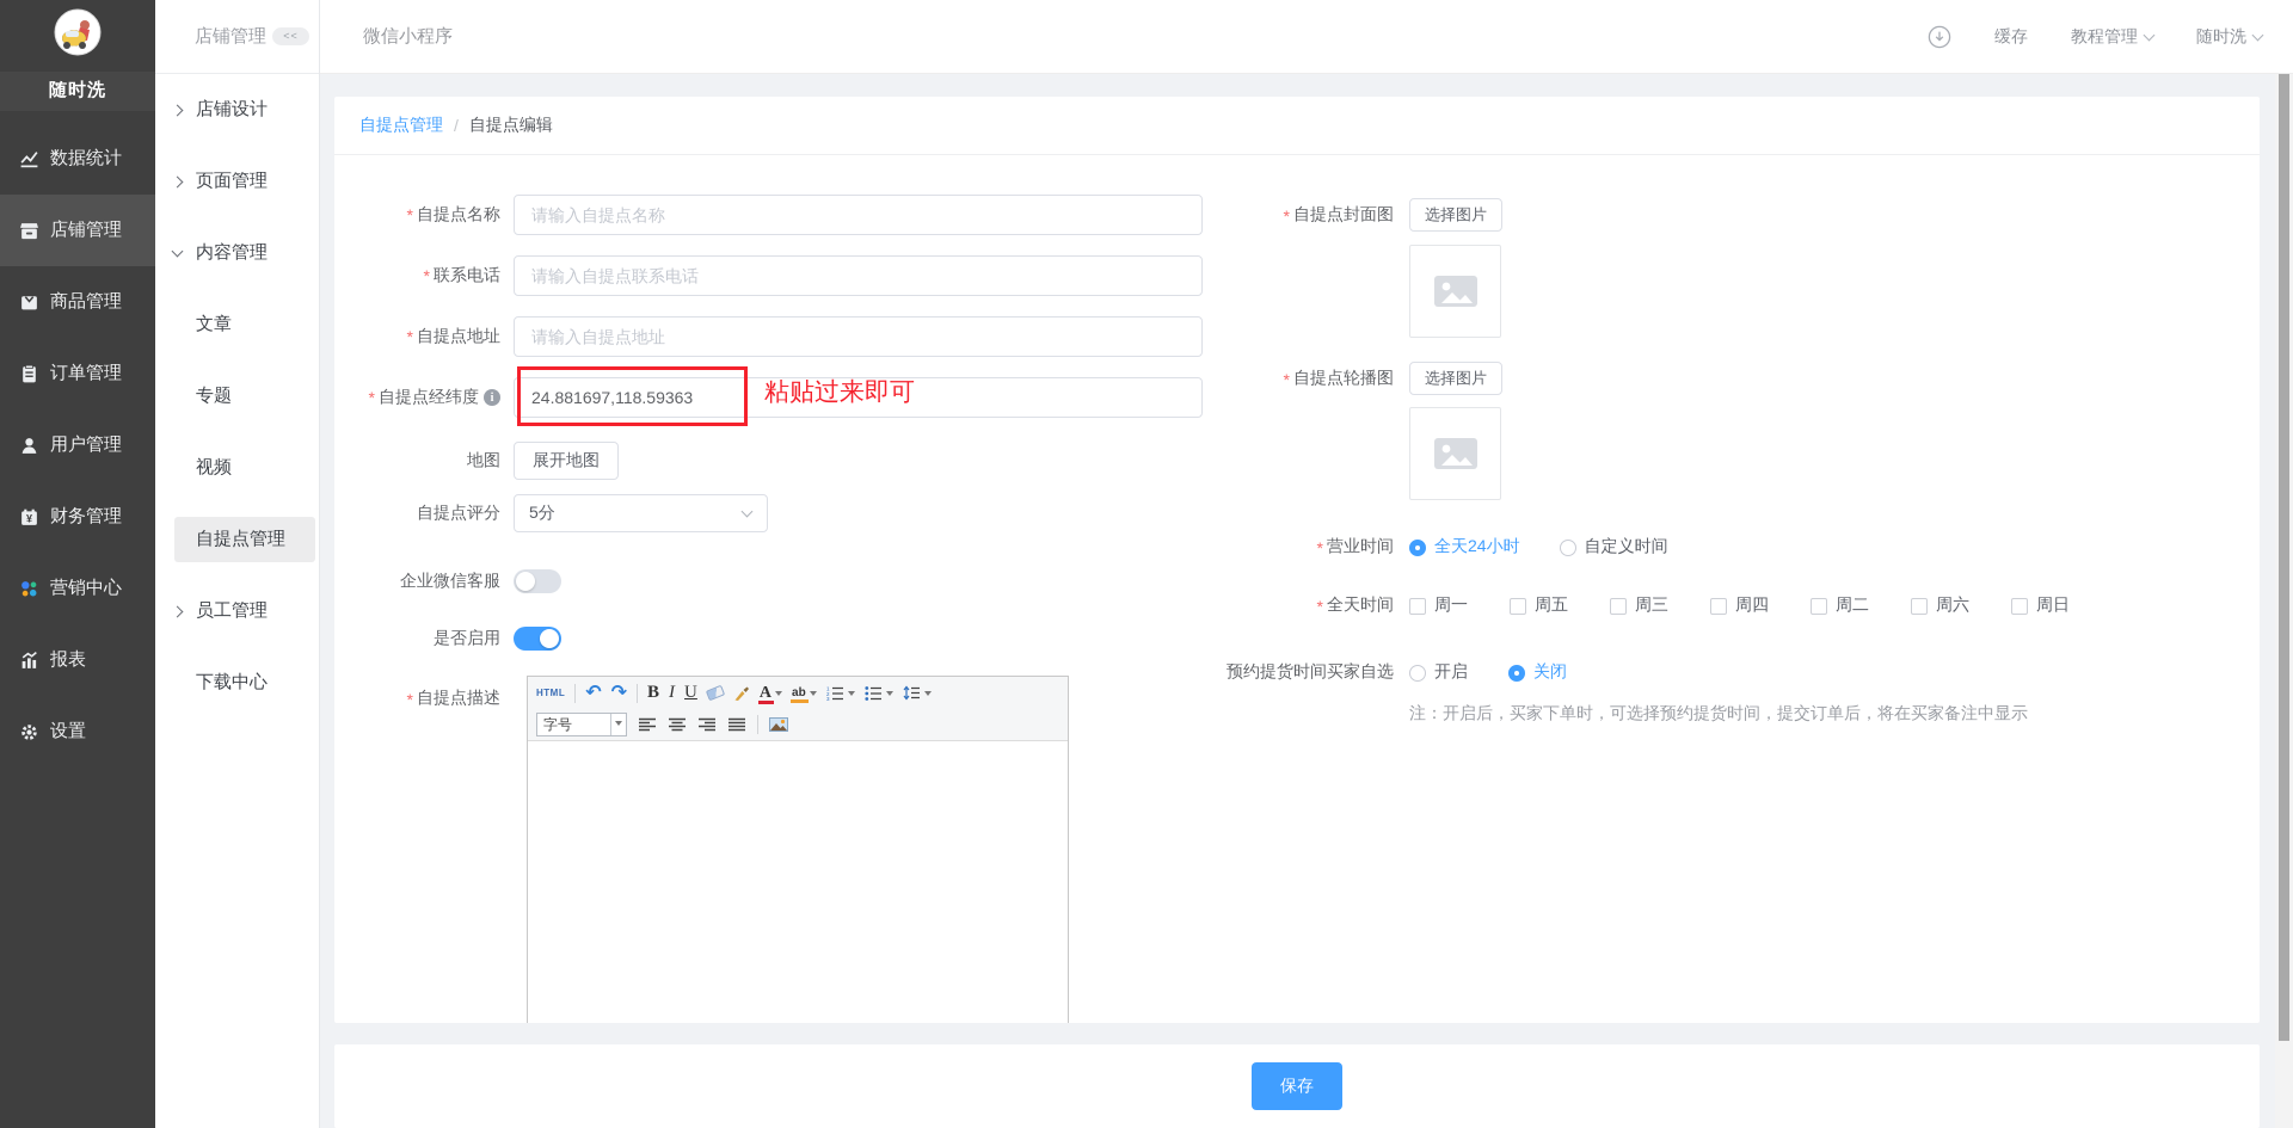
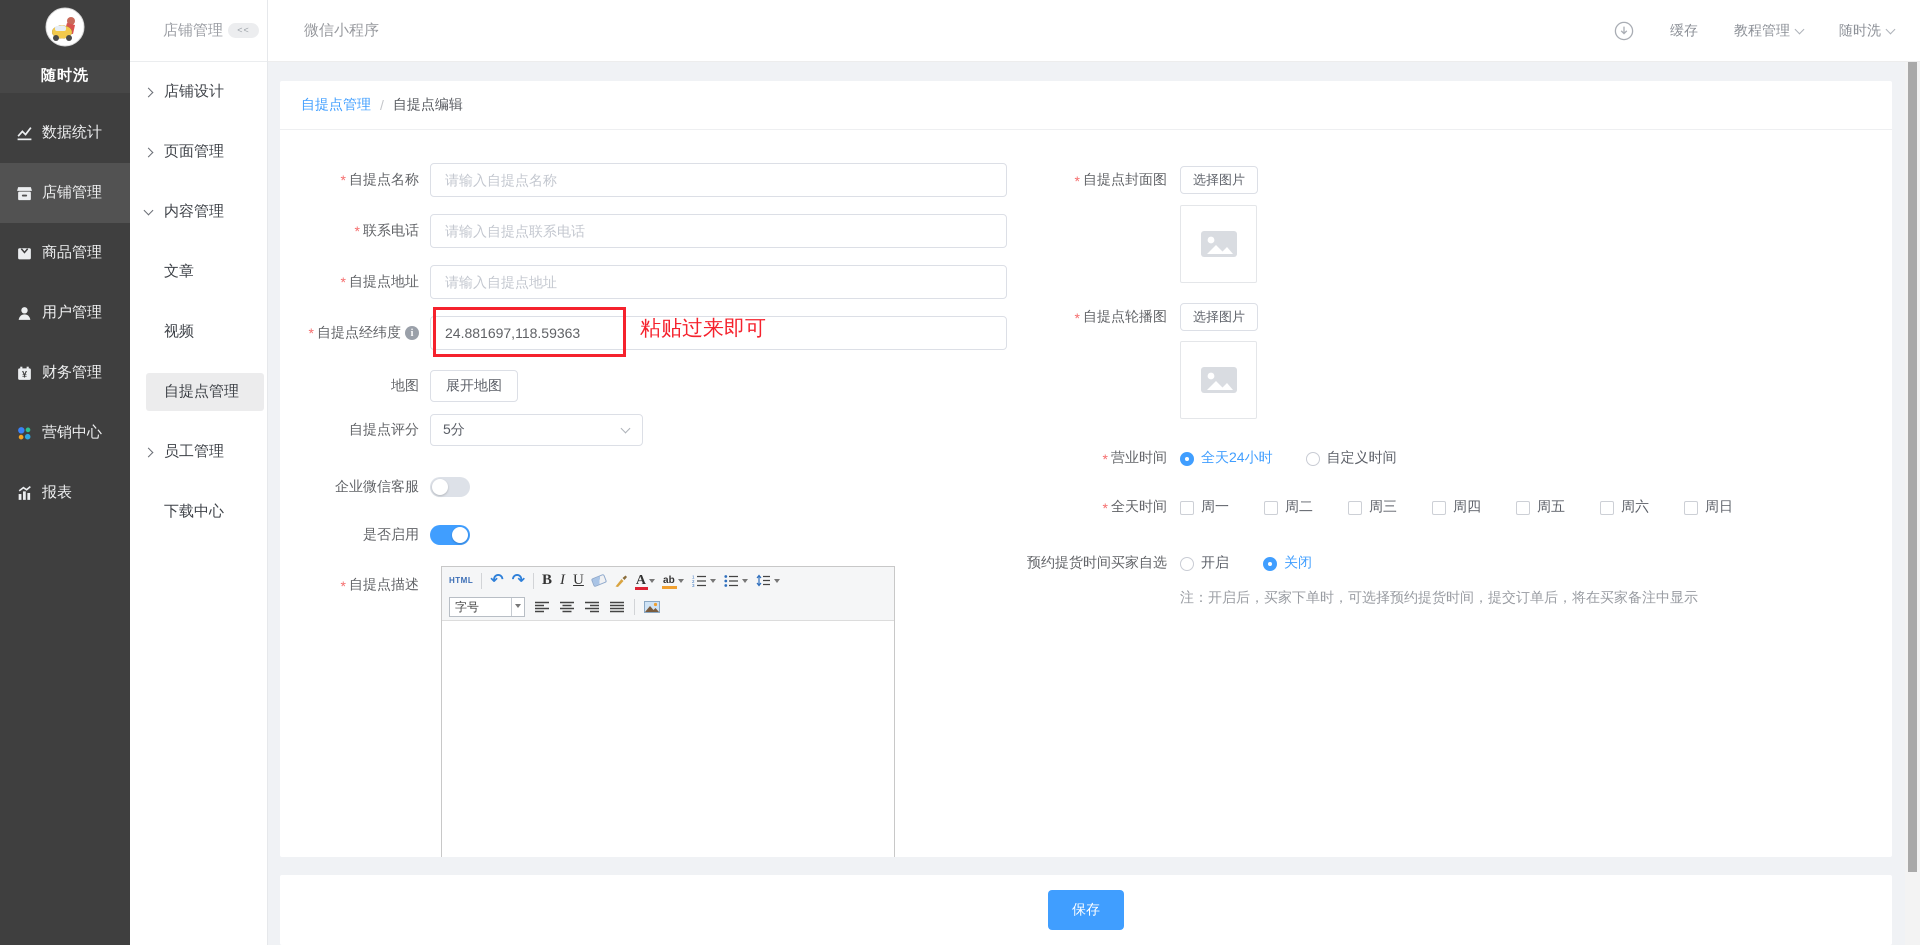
  随时洗
  数据统计
  店铺管理
  商品管理
- 订单管理
  用户管理
  ¥
  财务管理
  营销中心
  报表
- 设置
  店铺管理
  <<
  店铺设计
  页面管理
  内容管理
  文章
- 专题
  视频
  自提点管理
  员工管理
  下载中心
  微信小程序
  缓存
  教程管理
  随时洗
  自提点管理
  /
  自提点编辑
  *
  自提点名称
  请输入自提点名称
  *
  联系电话
  请输入自提点联系电话
  *
  自提点地址
  请输入自提点地址
  *
  自提点经纬度
  i
  24.881697,118.59363
  粘贴过来即可
  地图
  展开地图
  自提点评分
  5分
  企业微信客服
  是否启用
  *
  自提点描述
  HTML
  ↶
  ↷
  B
  I
  U
  A
  ab
  字号
  *
  自提点封面图
  选择图片
  *
  自提点轮播图
  选择图片
  *
  营业时间
  全天24小时
  自定义时间
  *
  全天时间
  周一
- 周五
+ 周二
  周三
  周四
- 周二
+ 周五
  周六
  周日
  预约提货时间买家自选
  开启
  关闭
  注：开启后，买家下单时，可选择预约提货时间，提交订单后，将在买家备注中显示
  保存
